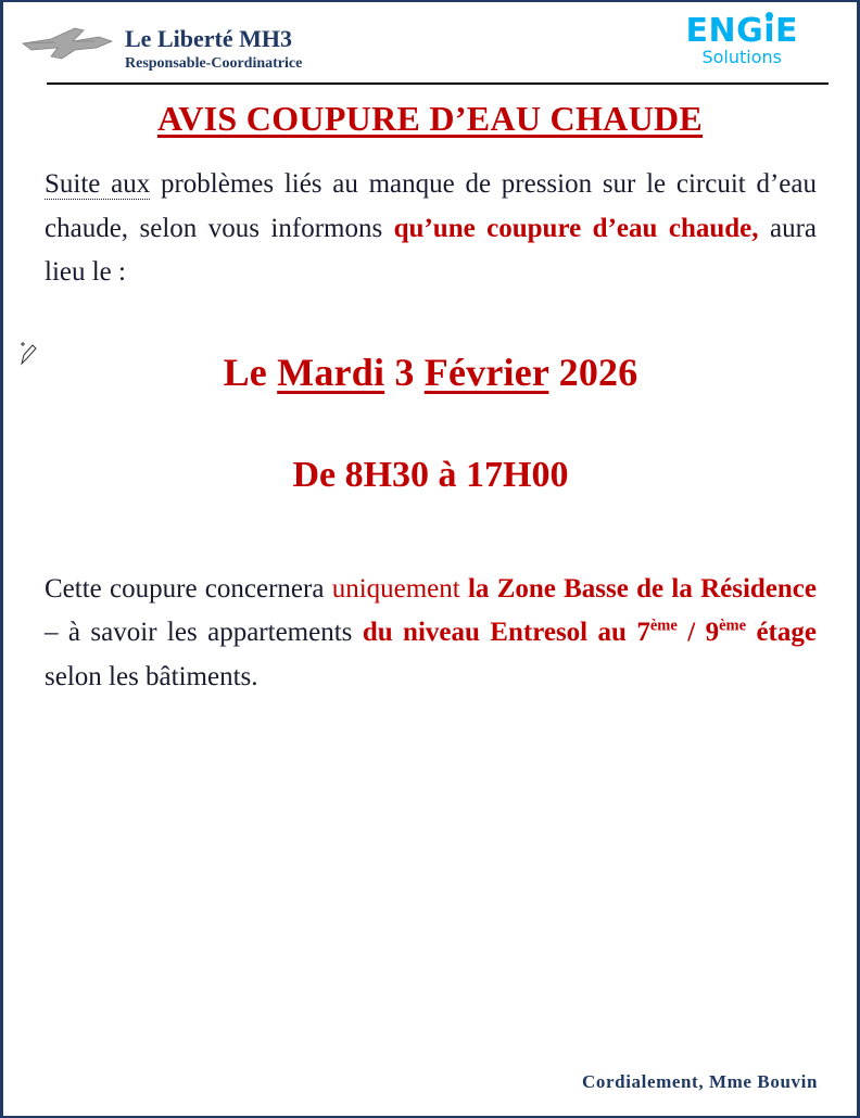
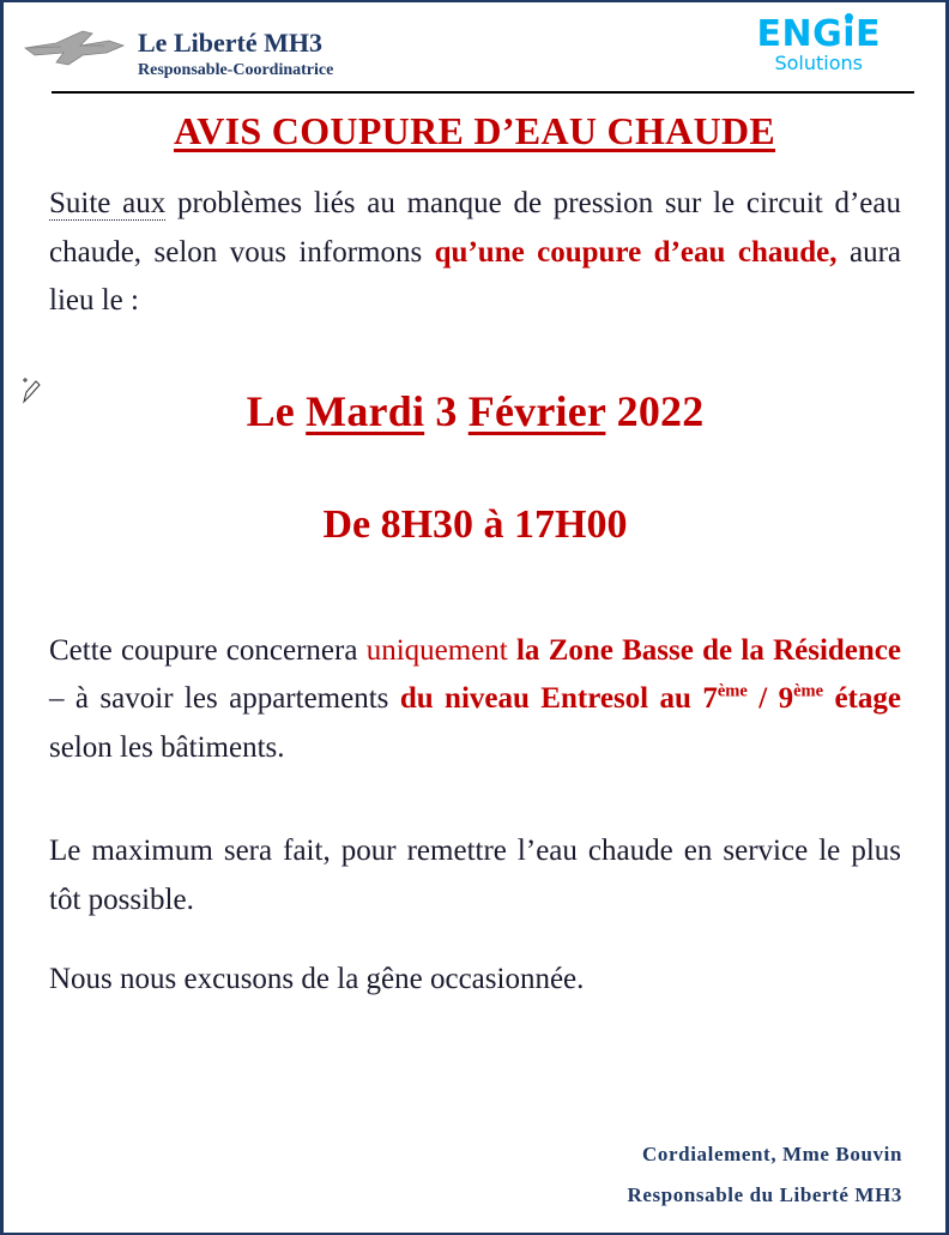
  Le Liberté MH3
  Responsable-Coordinatrice
  ENGiE
  Solutions
  AVIS COUPURE D’EAU CHAUDE
  Suite aux problèmes liés au manque de pression sur le circuit d’eau chaude, selon vous informons qu’une coupure d’eau chaude, aura lieu le :
- Le Mardi 3 Février 2026
+ Le Mardi 3 Février 2022
  De 8H30 à 17H00
  Cette coupure concernera uniquement la Zone Basse de la Résidence – à savoir les appartements du niveau Entresol au 7ème / 9ème étage selon les bâtiments.
+ Le maximum sera fait, pour remettre l’eau chaude en service le plus tôt possible.
+ Nous nous excusons de la gêne occasionnée.
  Cordialement, Mme Bouvin
+ Responsable du Liberté MH3
